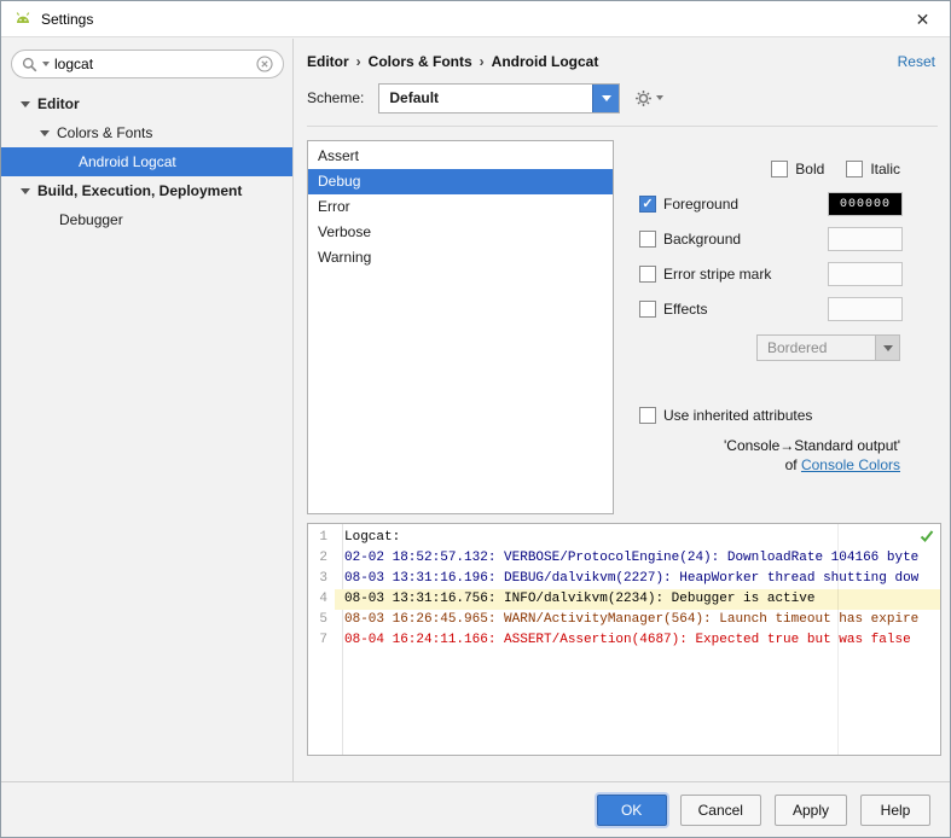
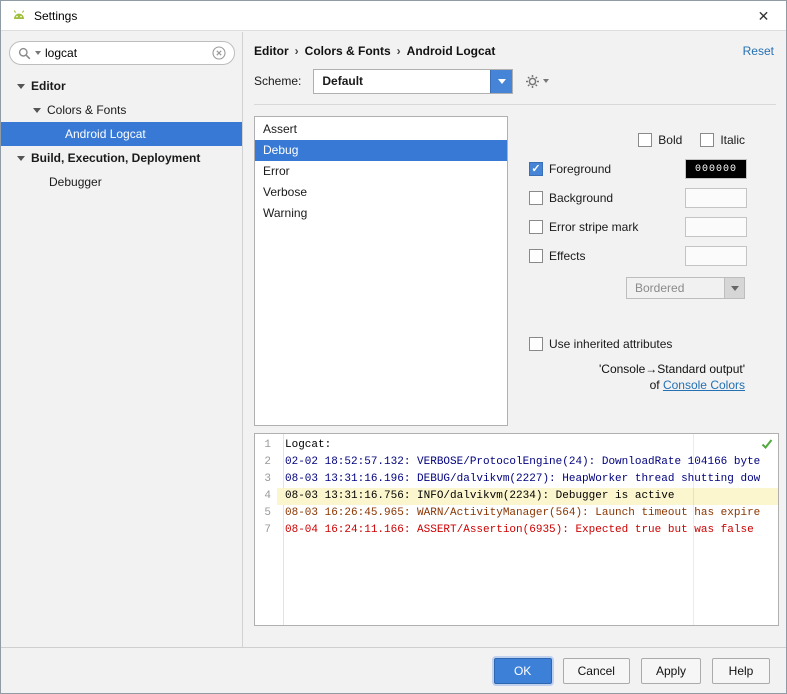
  Settings
  ✕
  logcat
  Editor
  Colors & Fonts
  Android Logcat
  Build, Execution, Deployment
  Debugger
  Editor
  ›
  Colors & Fonts
  ›
  Android Logcat
  Reset
  Scheme:
  Default
  Assert
  Debug
  Error
  Verbose
  Warning
  Bold
  Italic
  ✓
  Foreground
  000000
  Background
  Error stripe mark
  Effects
  Bordered
  Use inherited attributes
  'Console→Standard output'
  of Console Colors
  1
  Logcat:
  2
  02-02 18:52:57.132: VERBOSE/ProtocolEngine(24): DownloadRate 104166 byte
  3
  08-03 13:31:16.196: DEBUG/dalvikvm(2227): HeapWorker thread shutting dow
  4
  08-03 13:31:16.756: INFO/dalvikvm(2234): Debugger is active
  5
  08-03 16:26:45.965: WARN/ActivityManager(564): Launch timeout has expire
  7
- 08-04 16:24:11.166: ASSERT/Assertion(4687): Expected true but was false
+ 08-04 16:24:11.166: ASSERT/Assertion(6935): Expected true but was false
  OK
  Cancel
  Apply
  Help
